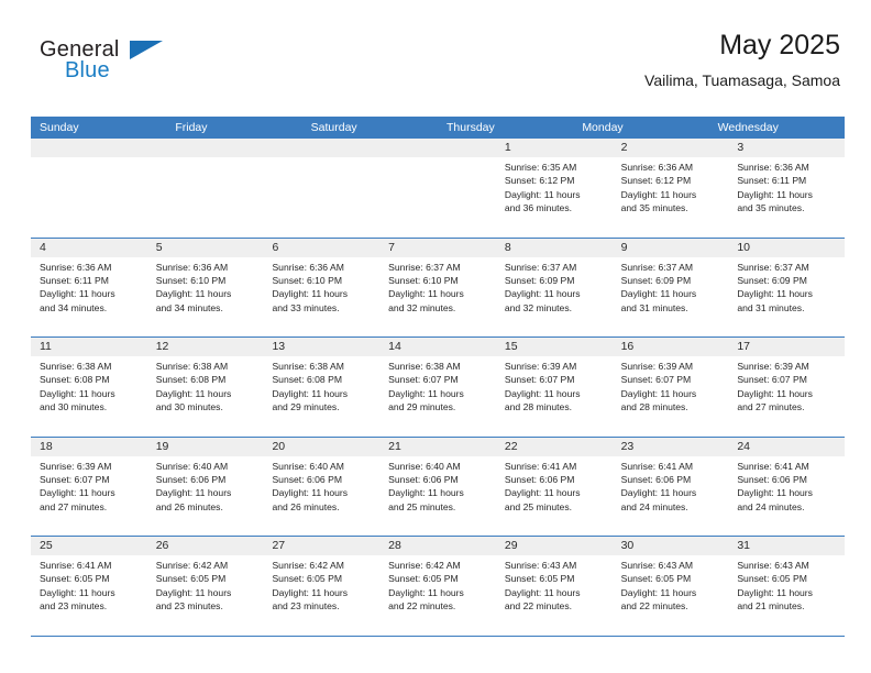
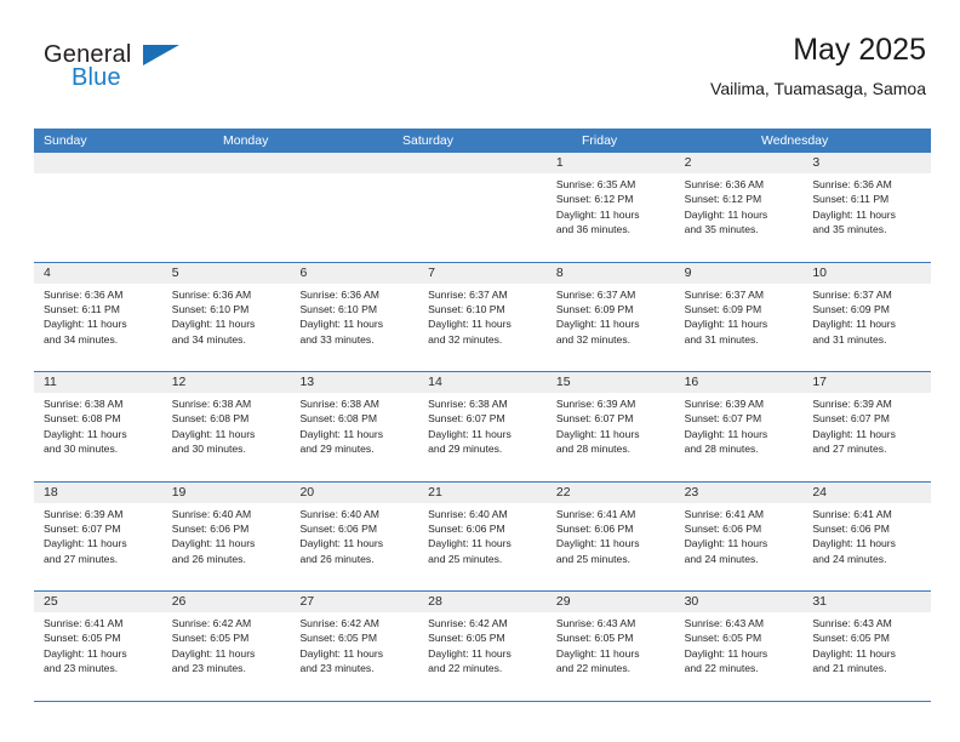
  General
  Blue
  May 2025
  Vailima, Tuamasaga, Samoa
  Sunday
- Friday
+ Monday
  Saturday
- Thursday
- Monday
+ Friday
  Wednesday
  1
  Sunrise: 6:35 AM
  Sunset: 6:12 PM
  Daylight: 11 hours
  and 36 minutes.
  2
  Sunrise: 6:36 AM
  Sunset: 6:12 PM
  Daylight: 11 hours
  and 35 minutes.
  3
  Sunrise: 6:36 AM
  Sunset: 6:11 PM
  Daylight: 11 hours
  and 35 minutes.
  4
  Sunrise: 6:36 AM
  Sunset: 6:11 PM
  Daylight: 11 hours
  and 34 minutes.
  5
  Sunrise: 6:36 AM
  Sunset: 6:10 PM
  Daylight: 11 hours
  and 34 minutes.
  6
  Sunrise: 6:36 AM
  Sunset: 6:10 PM
  Daylight: 11 hours
  and 33 minutes.
  7
  Sunrise: 6:37 AM
  Sunset: 6:10 PM
  Daylight: 11 hours
  and 32 minutes.
  8
  Sunrise: 6:37 AM
  Sunset: 6:09 PM
  Daylight: 11 hours
  and 32 minutes.
  9
  Sunrise: 6:37 AM
  Sunset: 6:09 PM
  Daylight: 11 hours
  and 31 minutes.
  10
  Sunrise: 6:37 AM
  Sunset: 6:09 PM
  Daylight: 11 hours
  and 31 minutes.
  11
  Sunrise: 6:38 AM
  Sunset: 6:08 PM
  Daylight: 11 hours
  and 30 minutes.
  12
  Sunrise: 6:38 AM
  Sunset: 6:08 PM
  Daylight: 11 hours
  and 30 minutes.
  13
  Sunrise: 6:38 AM
  Sunset: 6:08 PM
  Daylight: 11 hours
  and 29 minutes.
  14
  Sunrise: 6:38 AM
  Sunset: 6:07 PM
  Daylight: 11 hours
  and 29 minutes.
  15
  Sunrise: 6:39 AM
  Sunset: 6:07 PM
  Daylight: 11 hours
  and 28 minutes.
  16
  Sunrise: 6:39 AM
  Sunset: 6:07 PM
  Daylight: 11 hours
  and 28 minutes.
  17
  Sunrise: 6:39 AM
  Sunset: 6:07 PM
  Daylight: 11 hours
  and 27 minutes.
  18
  Sunrise: 6:39 AM
  Sunset: 6:07 PM
  Daylight: 11 hours
  and 27 minutes.
  19
  Sunrise: 6:40 AM
  Sunset: 6:06 PM
  Daylight: 11 hours
  and 26 minutes.
  20
  Sunrise: 6:40 AM
  Sunset: 6:06 PM
  Daylight: 11 hours
  and 26 minutes.
  21
  Sunrise: 6:40 AM
  Sunset: 6:06 PM
  Daylight: 11 hours
  and 25 minutes.
  22
  Sunrise: 6:41 AM
  Sunset: 6:06 PM
  Daylight: 11 hours
  and 25 minutes.
  23
  Sunrise: 6:41 AM
  Sunset: 6:06 PM
  Daylight: 11 hours
  and 24 minutes.
  24
  Sunrise: 6:41 AM
  Sunset: 6:06 PM
  Daylight: 11 hours
  and 24 minutes.
  25
  Sunrise: 6:41 AM
  Sunset: 6:05 PM
  Daylight: 11 hours
  and 23 minutes.
  26
  Sunrise: 6:42 AM
  Sunset: 6:05 PM
  Daylight: 11 hours
  and 23 minutes.
  27
  Sunrise: 6:42 AM
  Sunset: 6:05 PM
  Daylight: 11 hours
  and 23 minutes.
  28
  Sunrise: 6:42 AM
  Sunset: 6:05 PM
  Daylight: 11 hours
  and 22 minutes.
  29
  Sunrise: 6:43 AM
  Sunset: 6:05 PM
  Daylight: 11 hours
  and 22 minutes.
  30
  Sunrise: 6:43 AM
  Sunset: 6:05 PM
  Daylight: 11 hours
  and 22 minutes.
  31
  Sunrise: 6:43 AM
  Sunset: 6:05 PM
  Daylight: 11 hours
  and 21 minutes.
